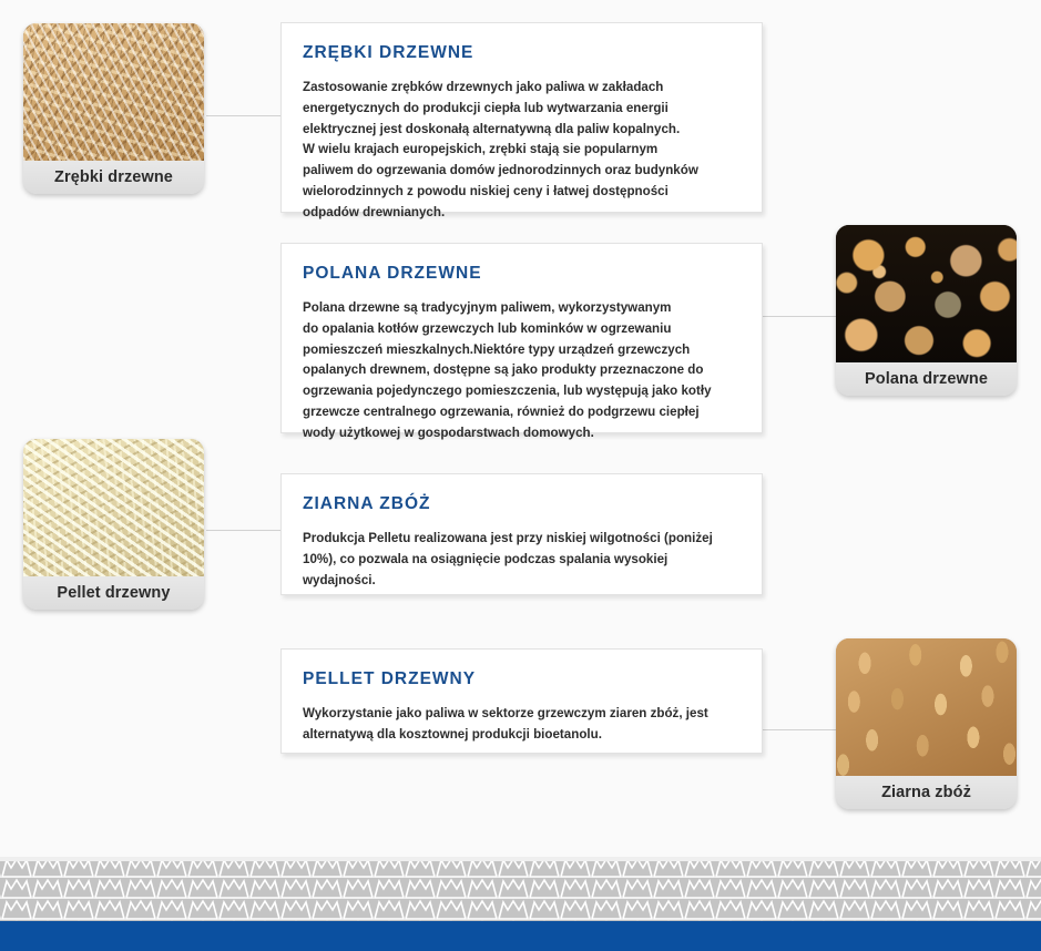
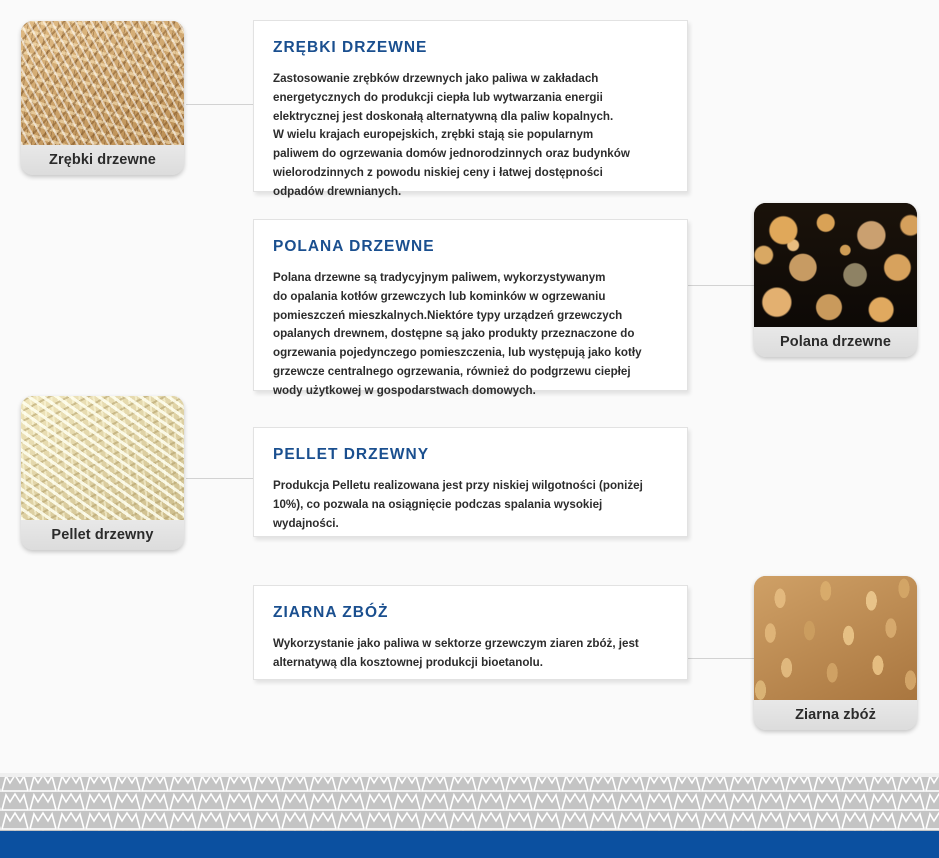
  Zrębki drzewne
  Polana drzewne
  Pellet drzewny
  Ziarna zbóż
  ZRĘBKI DRZEWNE
  Zastosowanie zrębków drzewnych jako paliwa w zakładach
  energetycznych do produkcji ciepła lub wytwarzania energii
  elektrycznej jest doskonałą alternatywną dla paliw kopalnych.
  W wielu krajach europejskich, zrębki stają sie popularnym
  paliwem do ogrzewania domów jednorodzinnych oraz budynków
  wielorodzinnych z powodu niskiej ceny i łatwej dostępności
  odpadów drewnianych.
  POLANA DRZEWNE
  Polana drzewne są tradycyjnym paliwem, wykorzystywanym
  do opalania kotłów grzewczych lub kominków w ogrzewaniu
  pomieszczeń mieszkalnych.Niektóre typy urządzeń grzewczych
  opalanych drewnem, dostępne są jako produkty przeznaczone do
  ogrzewania pojedynczego pomieszczenia, lub występują jako kotły
  grzewcze centralnego ogrzewania, również do podgrzewu ciepłej
  wody użytkowej w gospodarstwach domowych.
- ZIARNA ZBÓŻ
+ PELLET DRZEWNY
  Produkcja Pelletu realizowana jest przy niskiej wilgotności (poniżej
  10%), co pozwala na osiągnięcie podczas spalania wysokiej
  wydajności.
- PELLET DRZEWNY
+ ZIARNA ZBÓŻ
  Wykorzystanie jako paliwa w sektorze grzewczym ziaren zbóż, jest
  alternatywą dla kosztownej produkcji bioetanolu.
